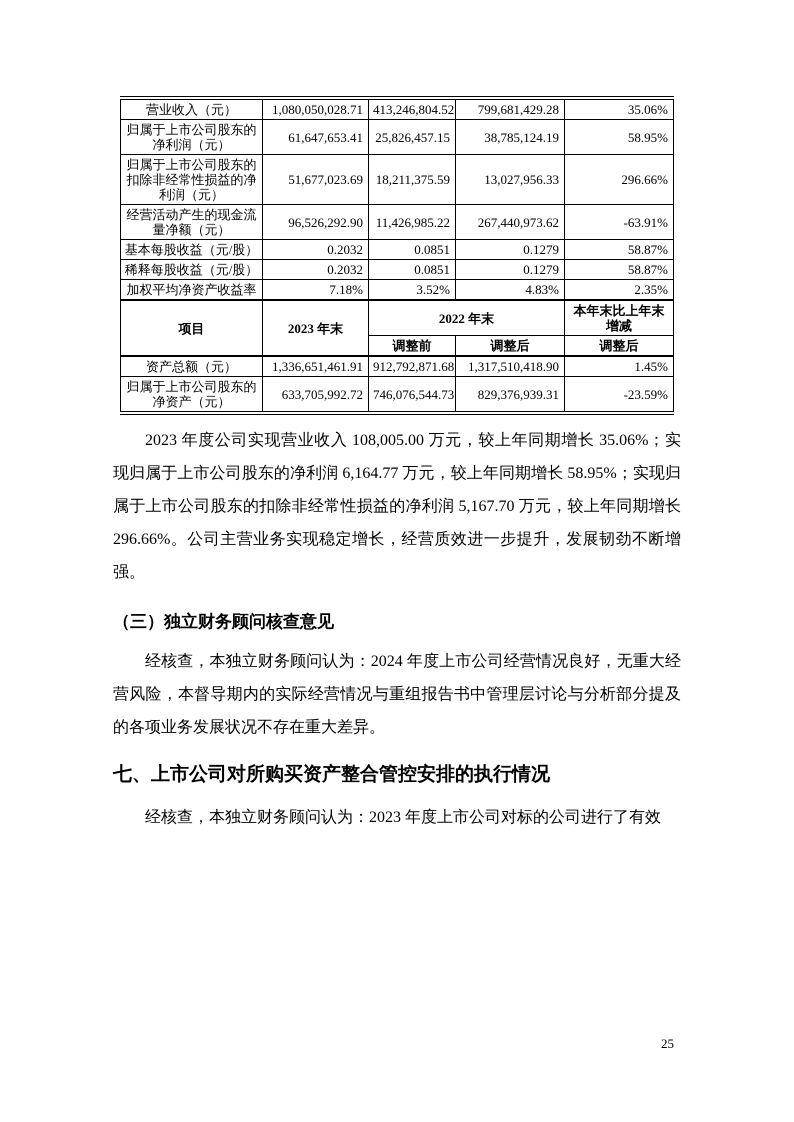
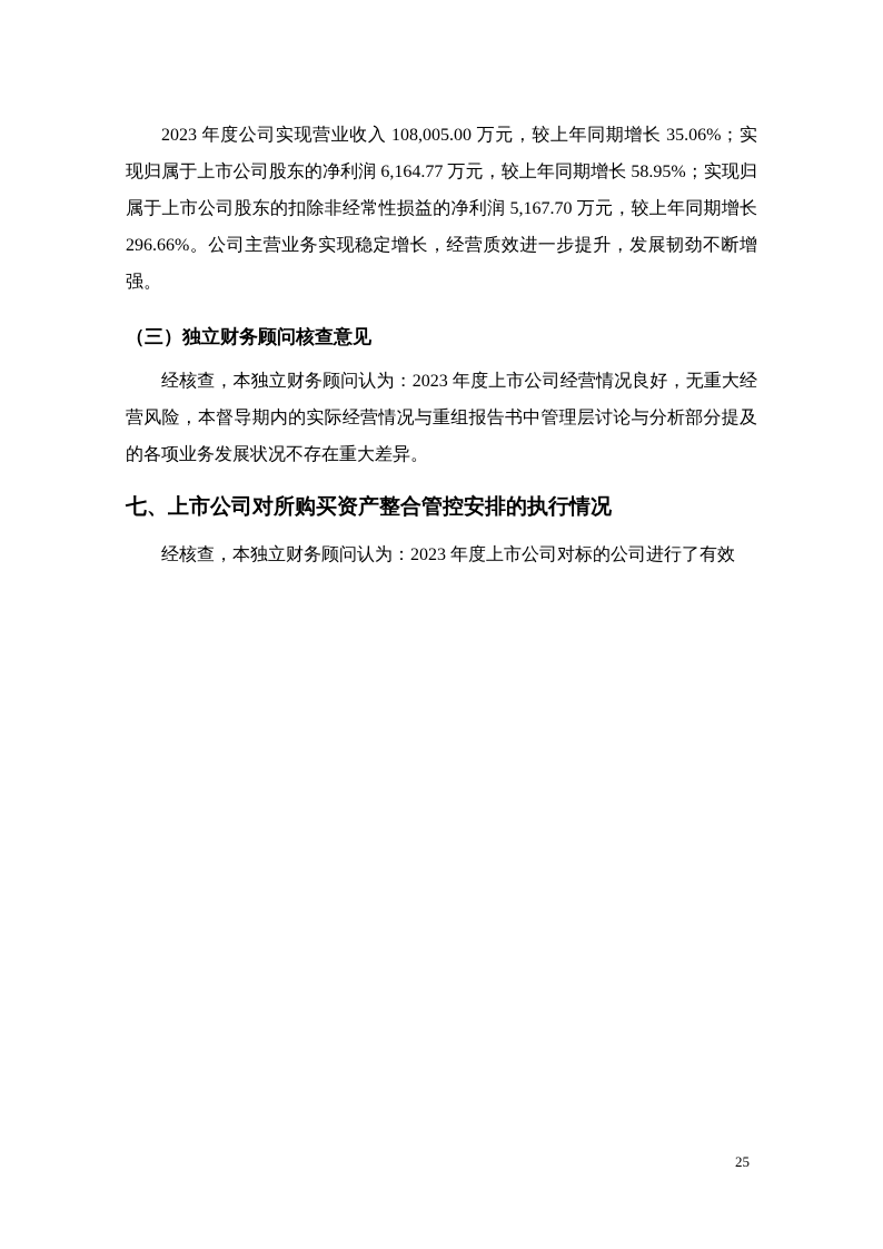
- 营业收入（元）	1,080,050,028.71	413,246,804.52	799,681,429.28	35.06%
- 归属于上市公司股东的净利润（元）	61,647,653.41	25,826,457.15	38,785,124.19	58.95%
- 归属于上市公司股东的扣除非经常性损益的净利润（元）	51,677,023.69	18,211,375.59	13,027,956.33	296.66%
- 经营活动产生的现金流量净额（元）	96,526,292.90	11,426,985.22	267,440,973.62	-63.91%
- 基本每股收益（元/股）	0.2032	0.0851	0.1279	58.87%
- 稀释每股收益（元/股）	0.2032	0.0851	0.1279	58.87%
- 加权平均净资产收益率	7.18%	3.52%	4.83%	2.35%
- 项目	2023 年末	2022 年末	本年末比上年末增减
- 调整前	调整后	调整后
- 资产总额（元）	1,336,651,461.91	912,792,871.68	1,317,510,418.90	1.45%
- 归属于上市公司股东的净资产（元）	633,705,992.72	746,076,544.73	829,376,939.31	-23.59%
  2023 年度公司实现营业收入 108,005.00 万元，较上年同期增长 35.06%；实现归属于上市公司股东的净利润 6,164.77 万元，较上年同期增长 58.95%；实现归属于上市公司股东的扣除非经常性损益的净利润 5,167.70 万元，较上年同期增长 296.66%。公司主营业务实现稳定增长，经营质效进一步提升，发展韧劲不断增强。
  （三）独立财务顾问核查意见
- 经核查，本独立财务顾问认为：2024 年度上市公司经营情况良好，无重大经营风险，本督导期内的实际经营情况与重组报告书中管理层讨论与分析部分提及的各项业务发展状况不存在重大差异。
+ 经核查，本独立财务顾问认为：2023 年度上市公司经营情况良好，无重大经营风险，本督导期内的实际经营情况与重组报告书中管理层讨论与分析部分提及的各项业务发展状况不存在重大差异。
  七、上市公司对所购买资产整合管控安排的执行情况
  经核查，本独立财务顾问认为：2023 年度上市公司对标的公司进行了有效
  25
